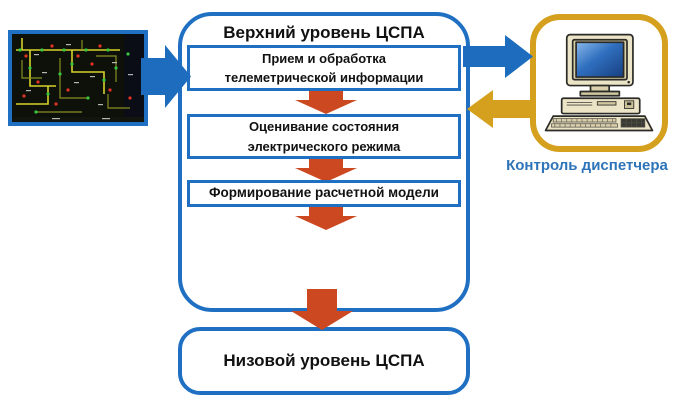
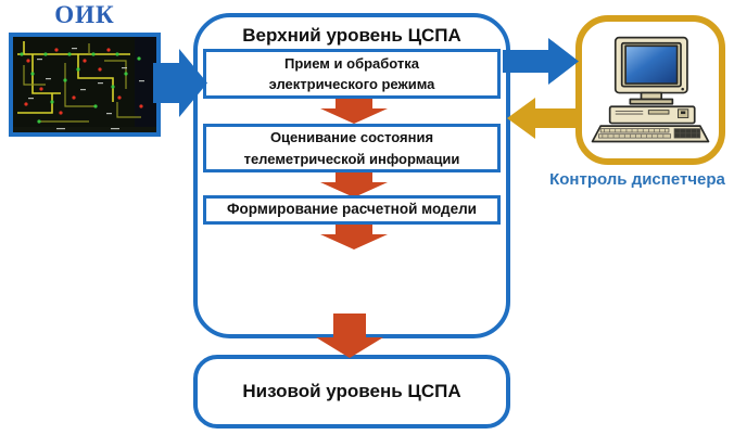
+ ОИК
  Верхний уровень ЦСПА
  Прием и обработка
- телеметрической информации
+ электрического режима
  Оценивание состояния
- электрического режима
+ телеметрической информации
  Формирование расчетной модели
  Низовой уровень ЦСПА
  Контроль диспетчера
